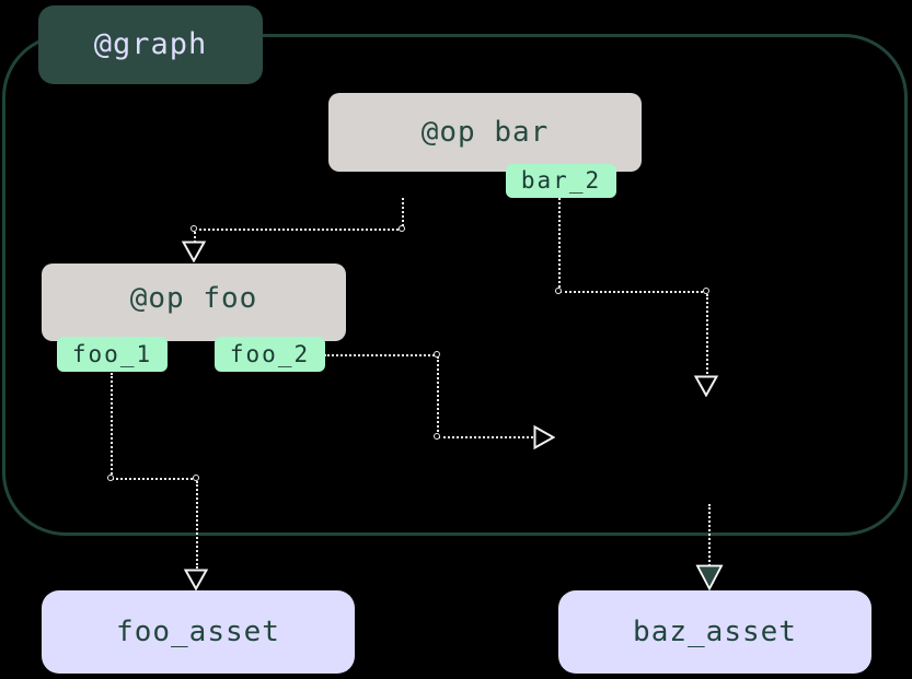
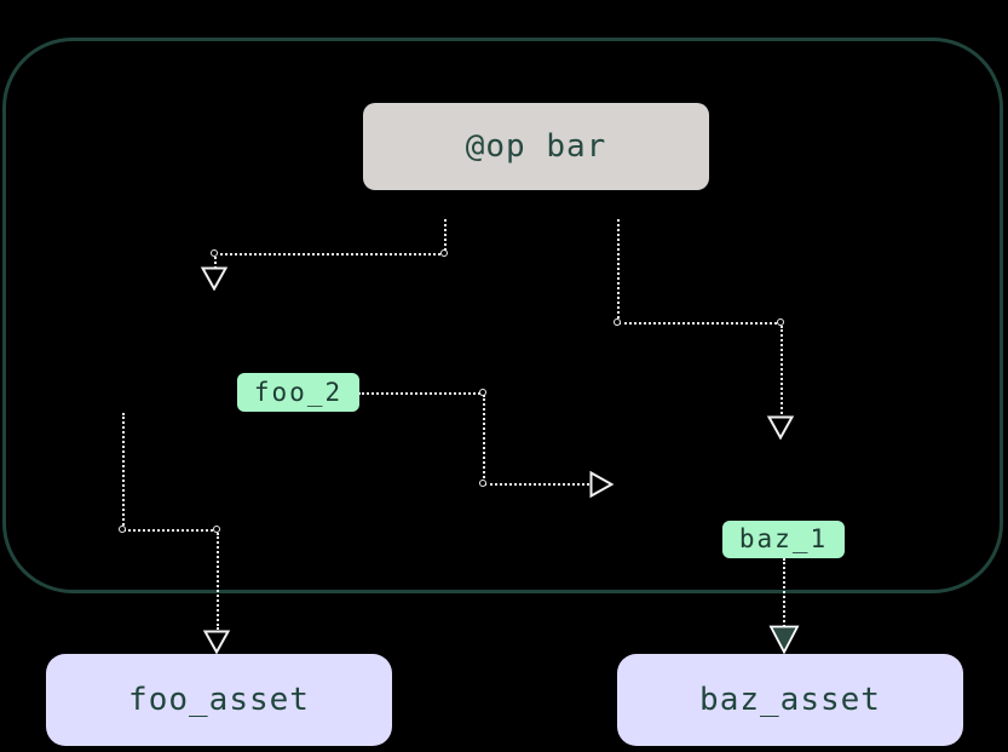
- @graph
  @op bar
- @op foo
- bar_2
- foo_1
  foo_2
+ baz_1
  foo_asset
  baz_asset
